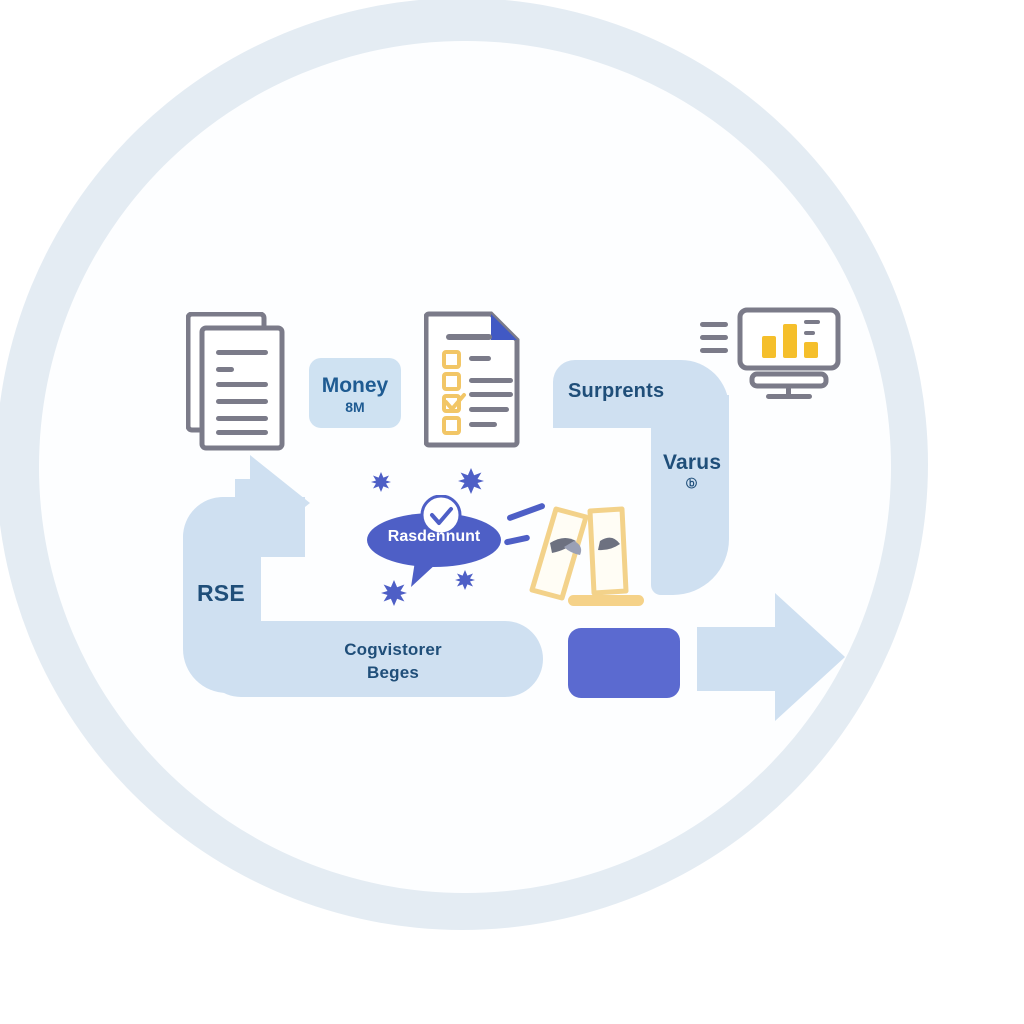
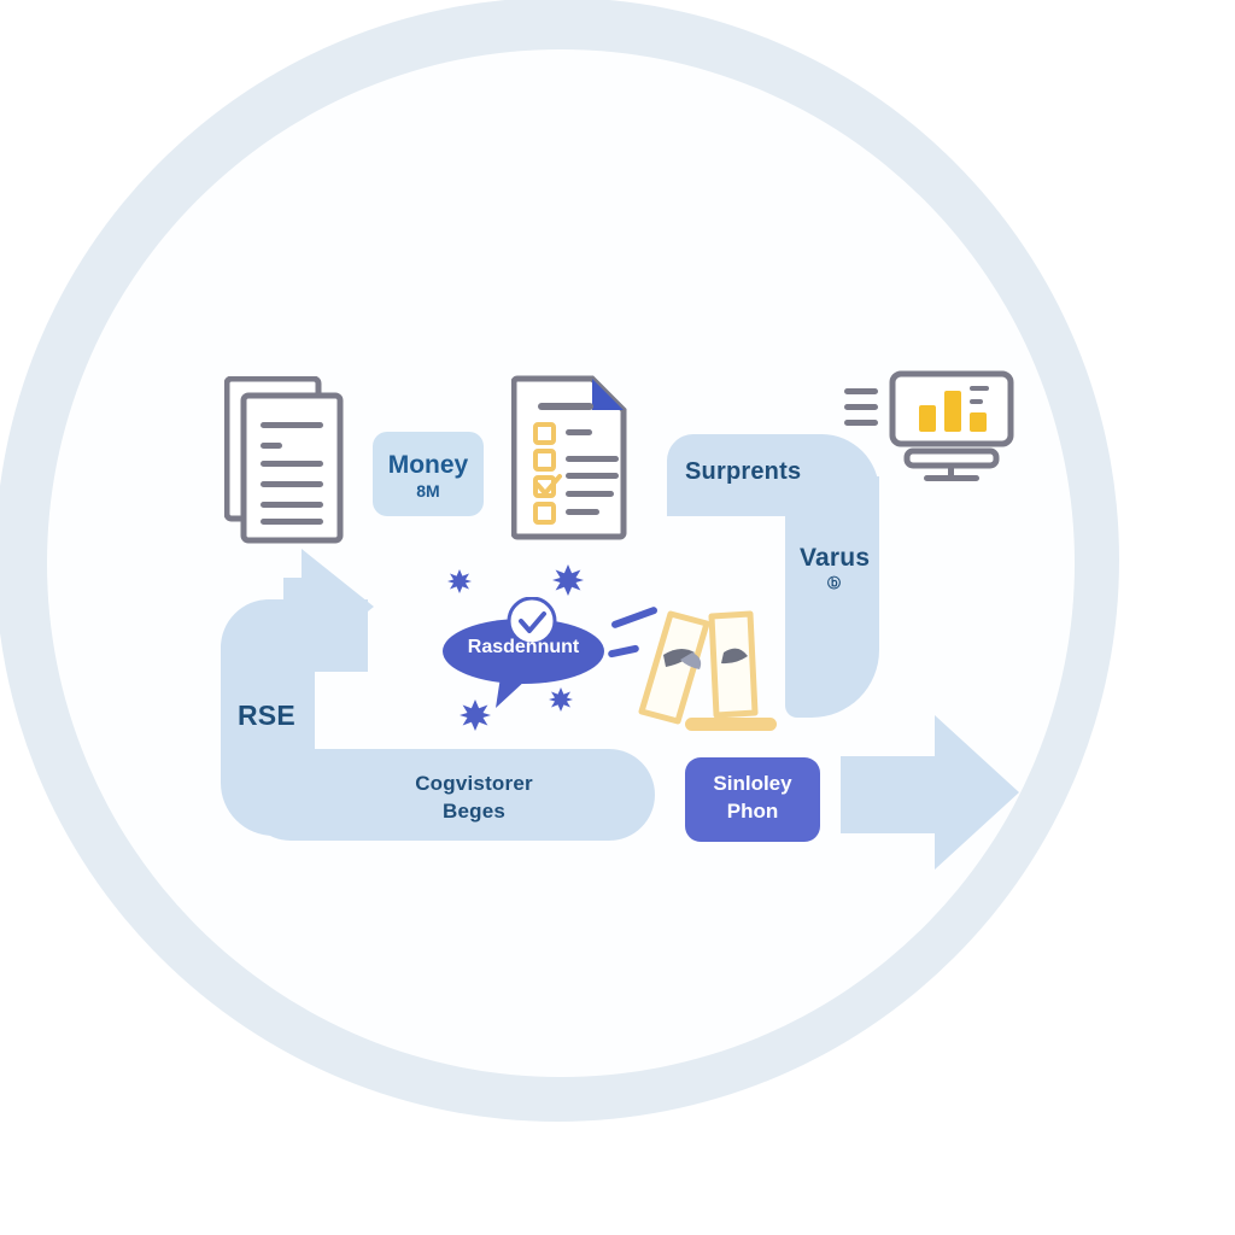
  RSE
  Surprents
  Varus
  ⓑ
  Cogvistorer
  Beges
  Money
  8M
+ Sinloley
+ Phon
  Rasdennunt
